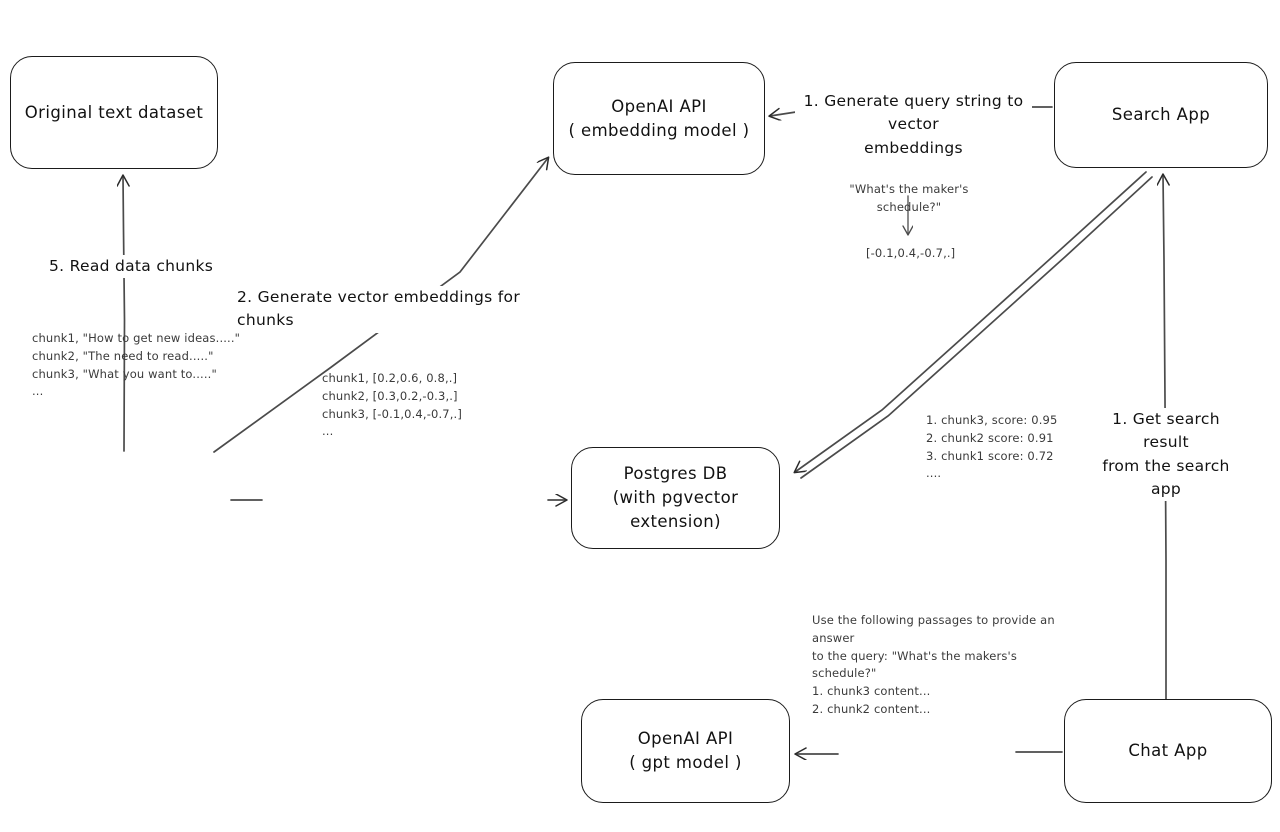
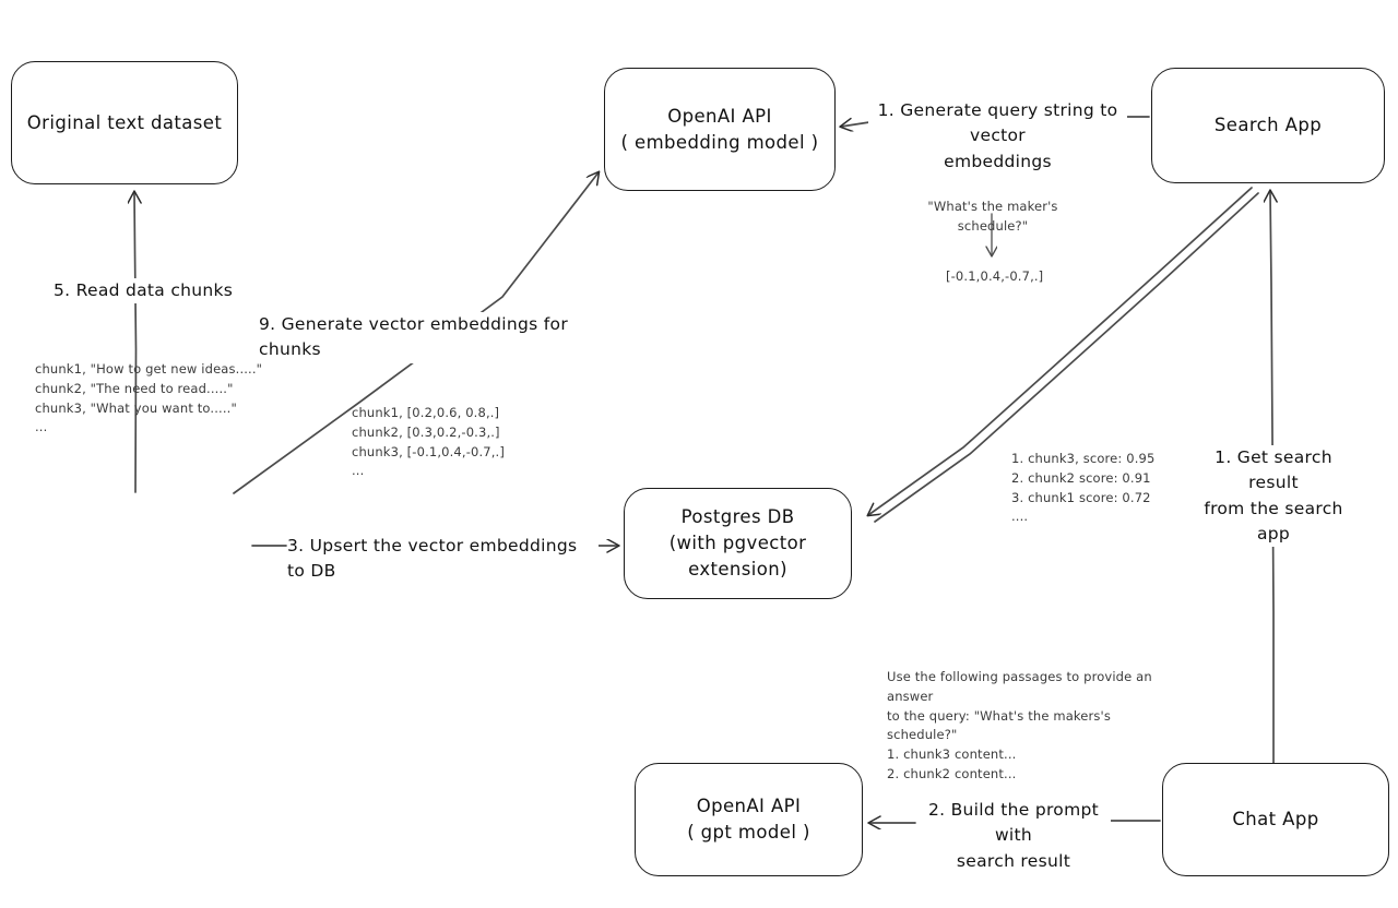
  Original text dataset
  OpenAI API
  ( embedding model )
  Search App
  Postgres DB
  (with pgvector extension)
  OpenAI API
  ( gpt model )
  Chat App
  5. Read data chunks
- 2. Generate vector embeddings for chunks
+ 9. Generate vector embeddings for chunks
+ 3. Upsert the vector embeddings to DB
  1. Generate query string to vector
  embeddings
  1. Get search result
  from the search app
+ 2. Build the prompt with
+ search result
  chunk1, "How to get new ideas....."
  chunk2, "The need to read....."
  chunk3, "What you want to....."
  ...
  chunk1, [0.2,0.6, 0.8,.]
  chunk2, [0.3,0.2,-0.3,.]
  chunk3, [-0.1,0.4,-0.7,.]
  ...
  "What's the maker's schedule?"
  [-0.1,0.4,-0.7,.]
  1. chunk3, score: 0.95
  2. chunk2 score: 0.91
  3. chunk1 score: 0.72
  ....
  Use the following passages to provide an answer
  to the query: "What's the makers's schedule?"
  1. chunk3 content...
  2. chunk2 content...
